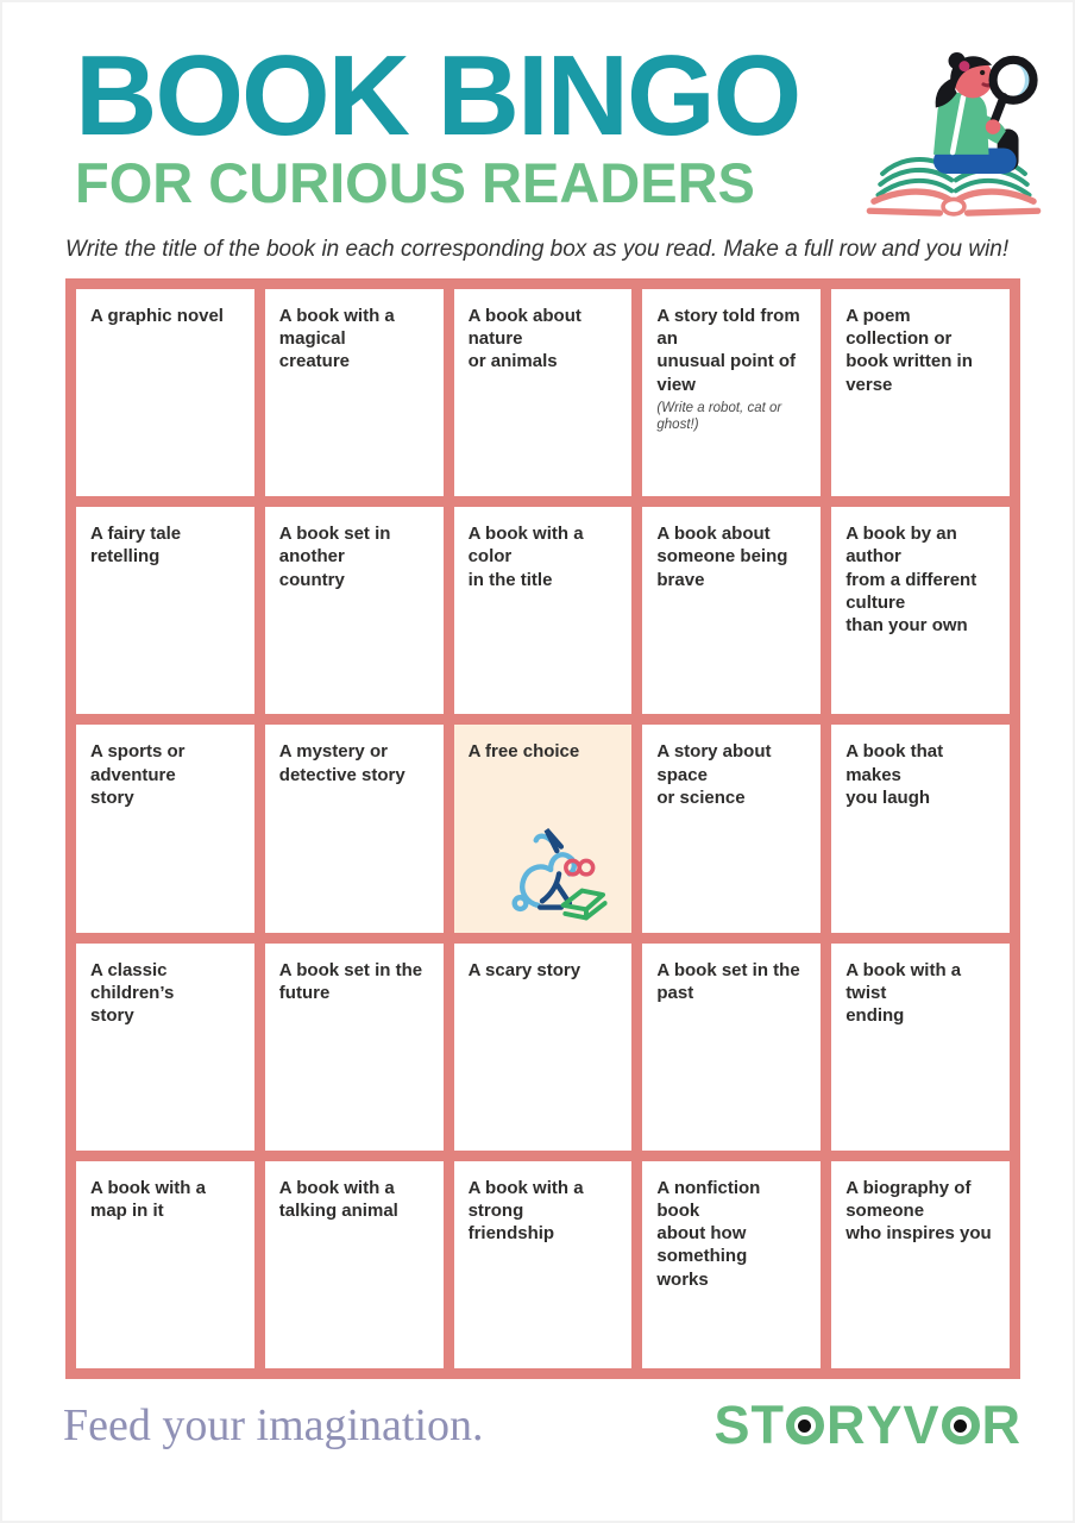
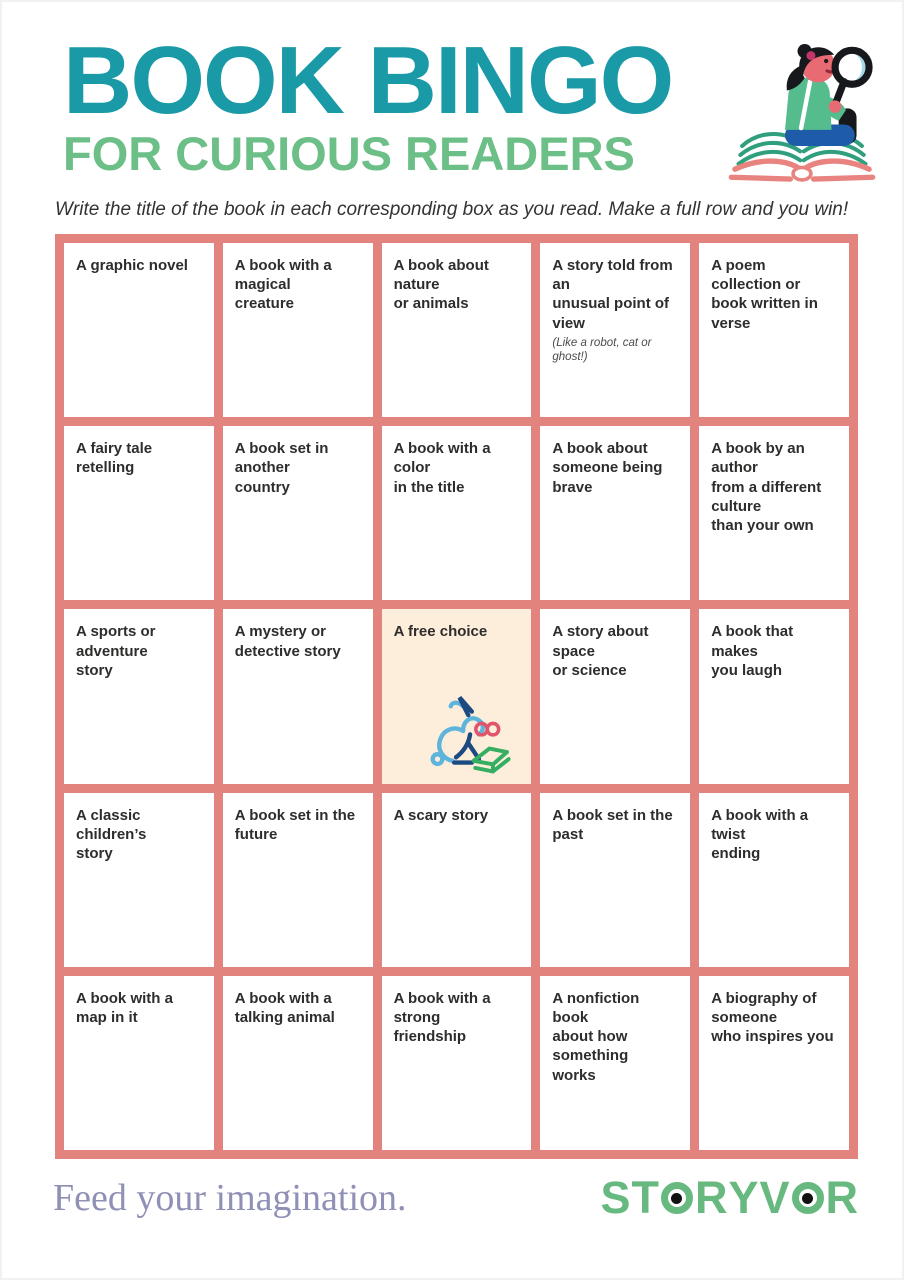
  BOOK BINGO
  FOR CURIOUS READERS
  Write the title of the book in each corresponding box as you read. Make a full row and you win!
  A graphic novel
  A book with a magical
  creature
  A book about nature
  or animals
  A story told from an
  unusual point of view
- (Write a robot, cat or ghost!)
+ (Like a robot, cat or ghost!)
  A poem collection or
  book written in verse
  A fairy tale retelling
  A book set in another
  country
  A book with a color
  in the title
  A book about
  someone being brave
  A book by an author
  from a different culture
  than your own
  A sports or adventure
  story
  A mystery or
  detective story
  A free choice
  A story about space
  or science
  A book that makes
  you laugh
  A classic children’s
  story
  A book set in the
  future
  A scary story
  A book set in the past
  A book with a twist
  ending
  A book with a
  map in it
  A book with a
  talking animal
  A book with a strong
  friendship
  A nonfiction book
  about how something
  works
  A biography of someone
  who inspires you
  Feed your imagination.
  S
  T
  R
  Y
  V
  R
